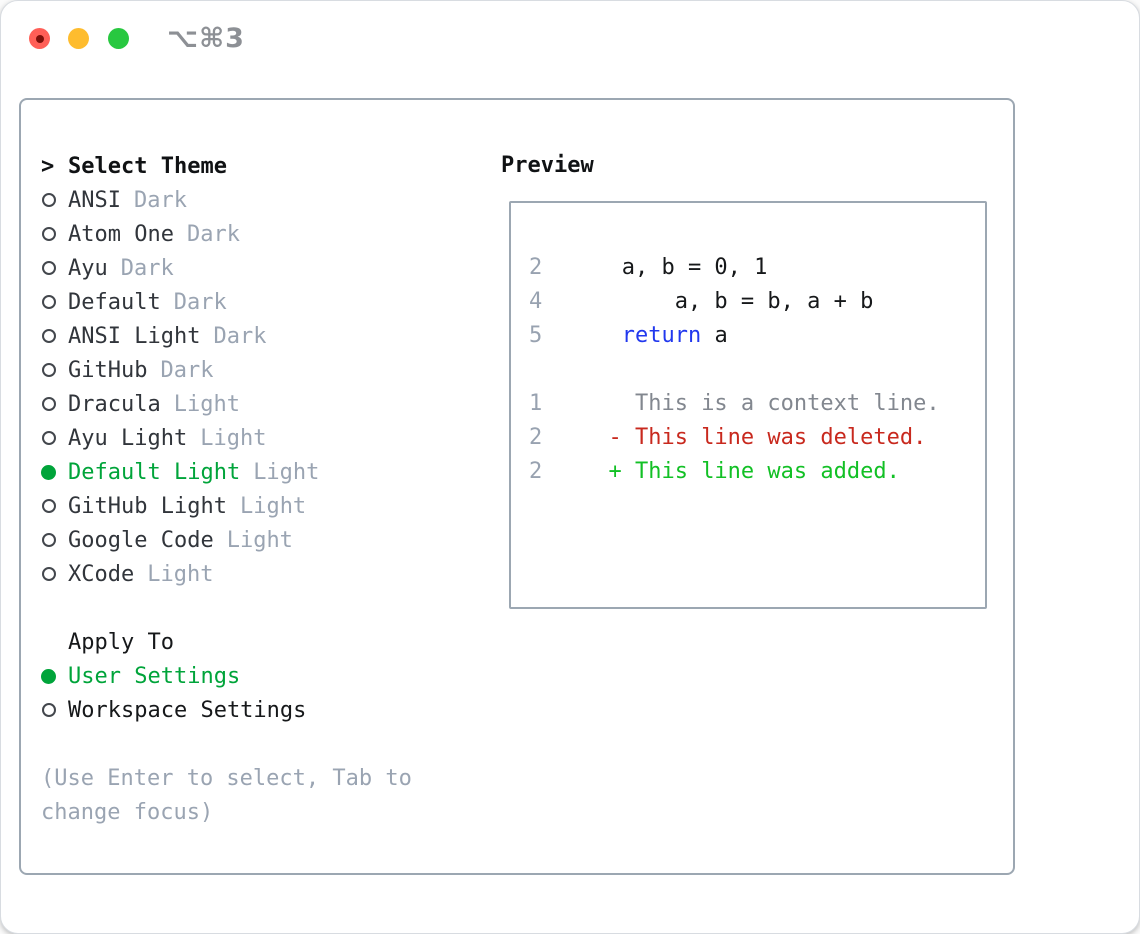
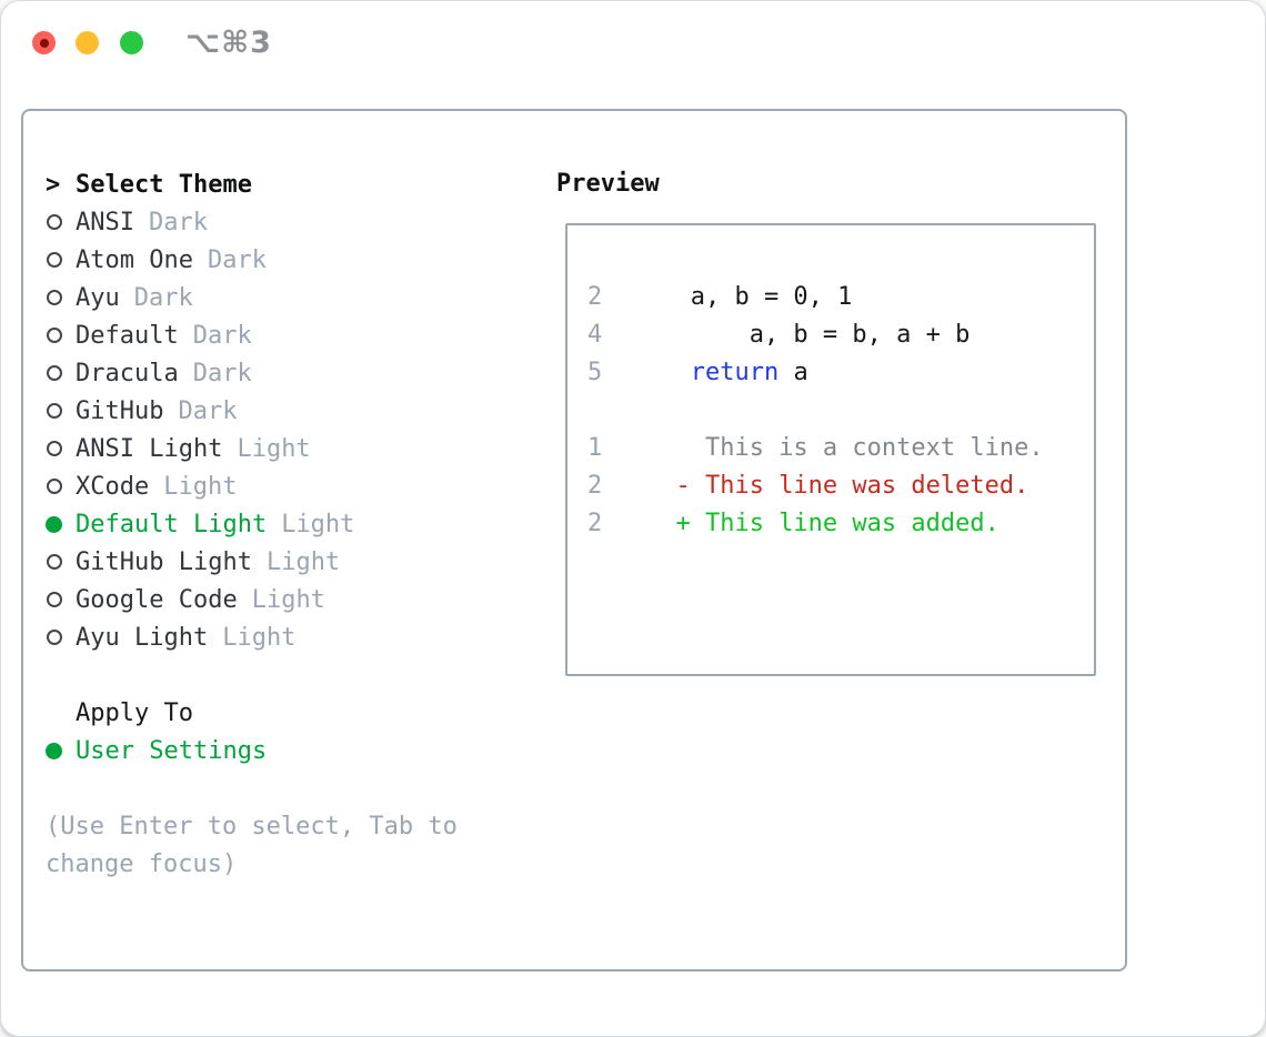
  ⌥⌘3
  >
  Select Theme
  ANSI
  Dark
  Atom One
  Dark
  Ayu
  Dark
  Default
  Dark
- ANSI Light
+ Dracula
  Dark
  GitHub
  Dark
- Dracula
+ ANSI Light
  Light
- Ayu Light
+ XCode
  Light
  Default Light
  Light
  GitHub Light
  Light
  Google Code
  Light
- XCode
+ Ayu Light
  Light
  Apply To
  User Settings
- Workspace Settings
  (Use Enter to select, Tab to
  change focus)
  Preview
  2 a, b = 0, 1
  4 a, b = b, a + b
  5 return a
  1 This is a context line.
  2 - This line was deleted.
  2 + This line was added.
